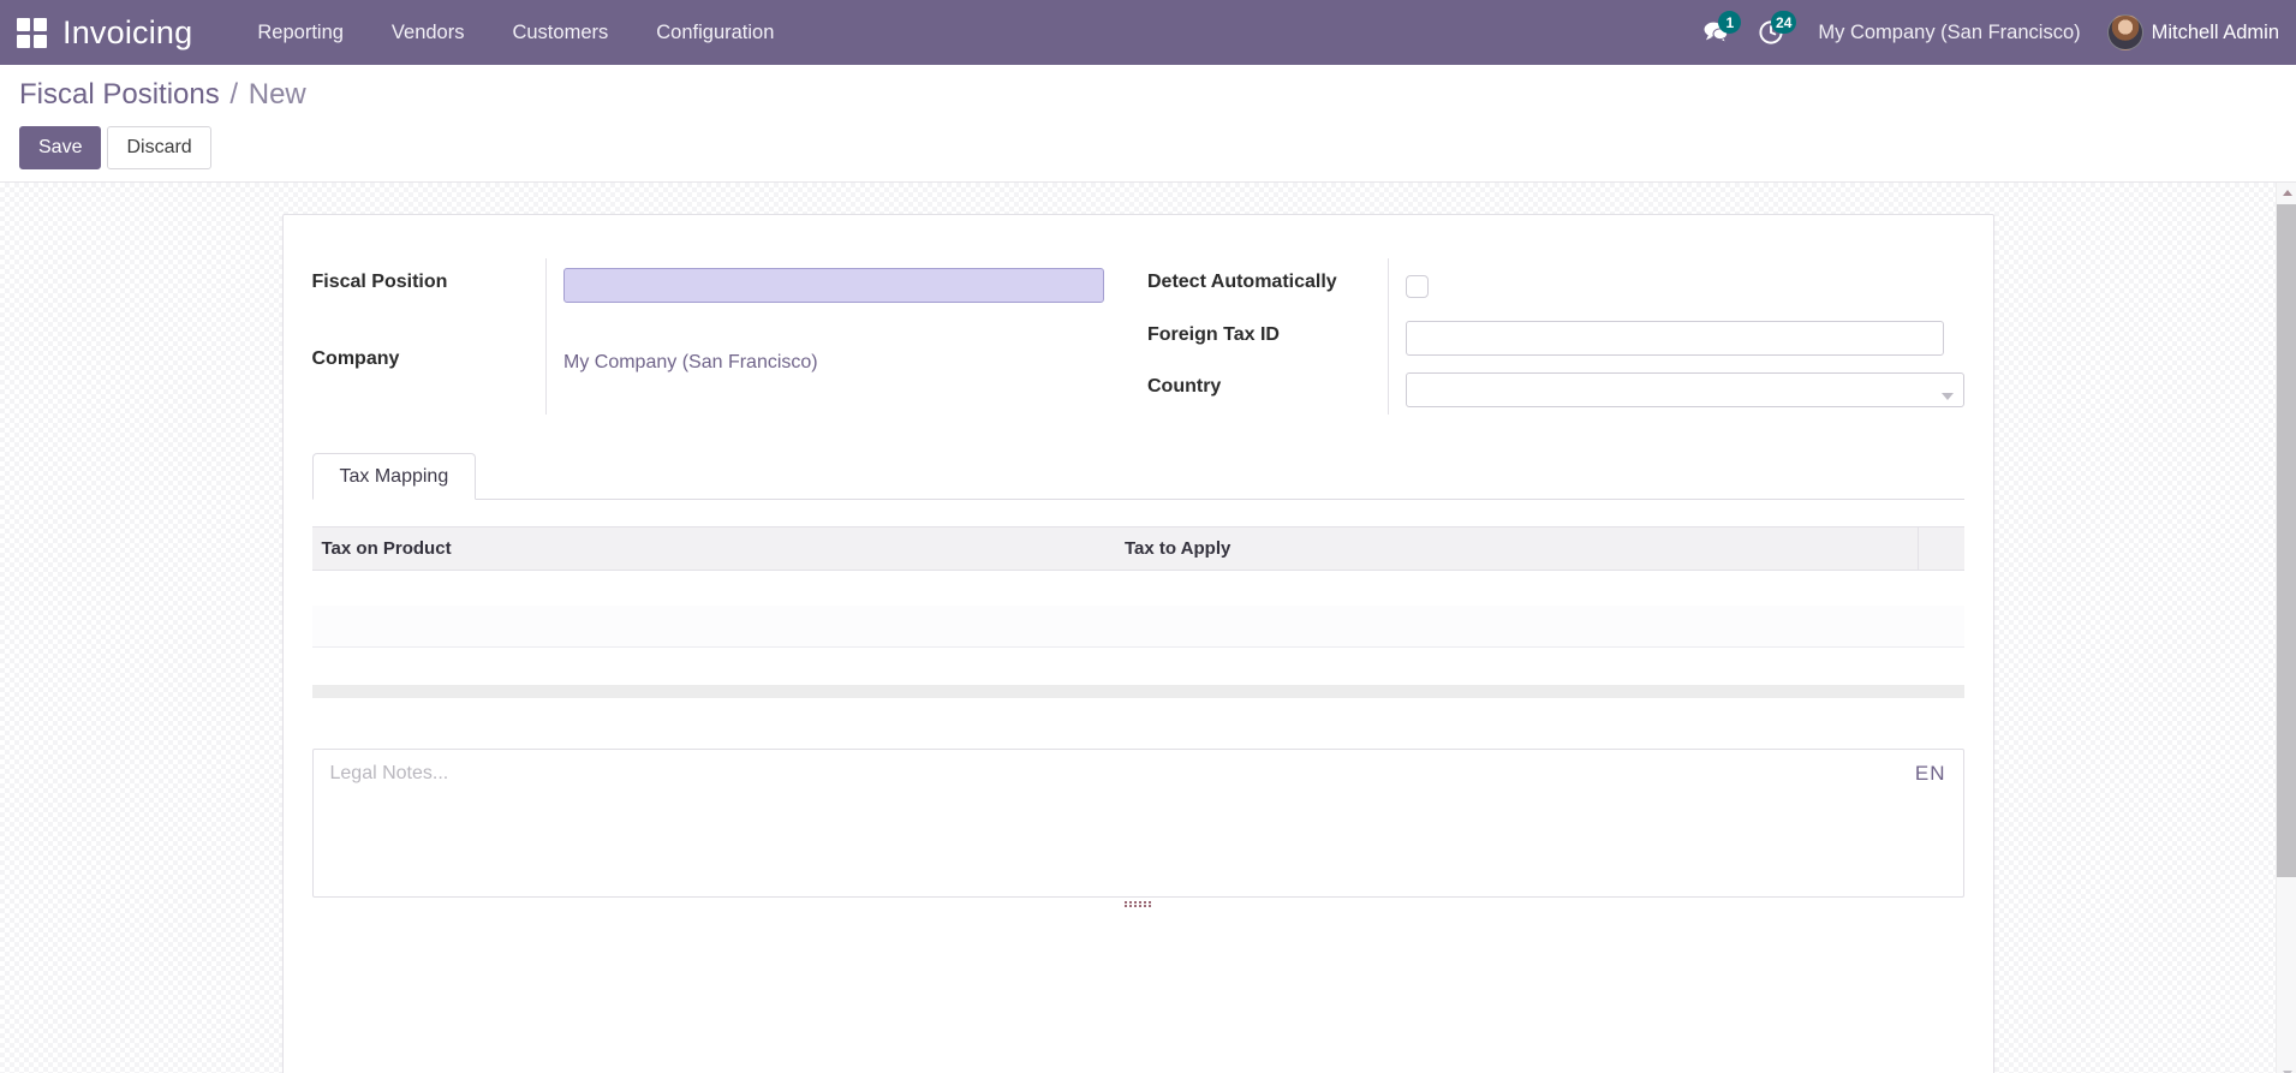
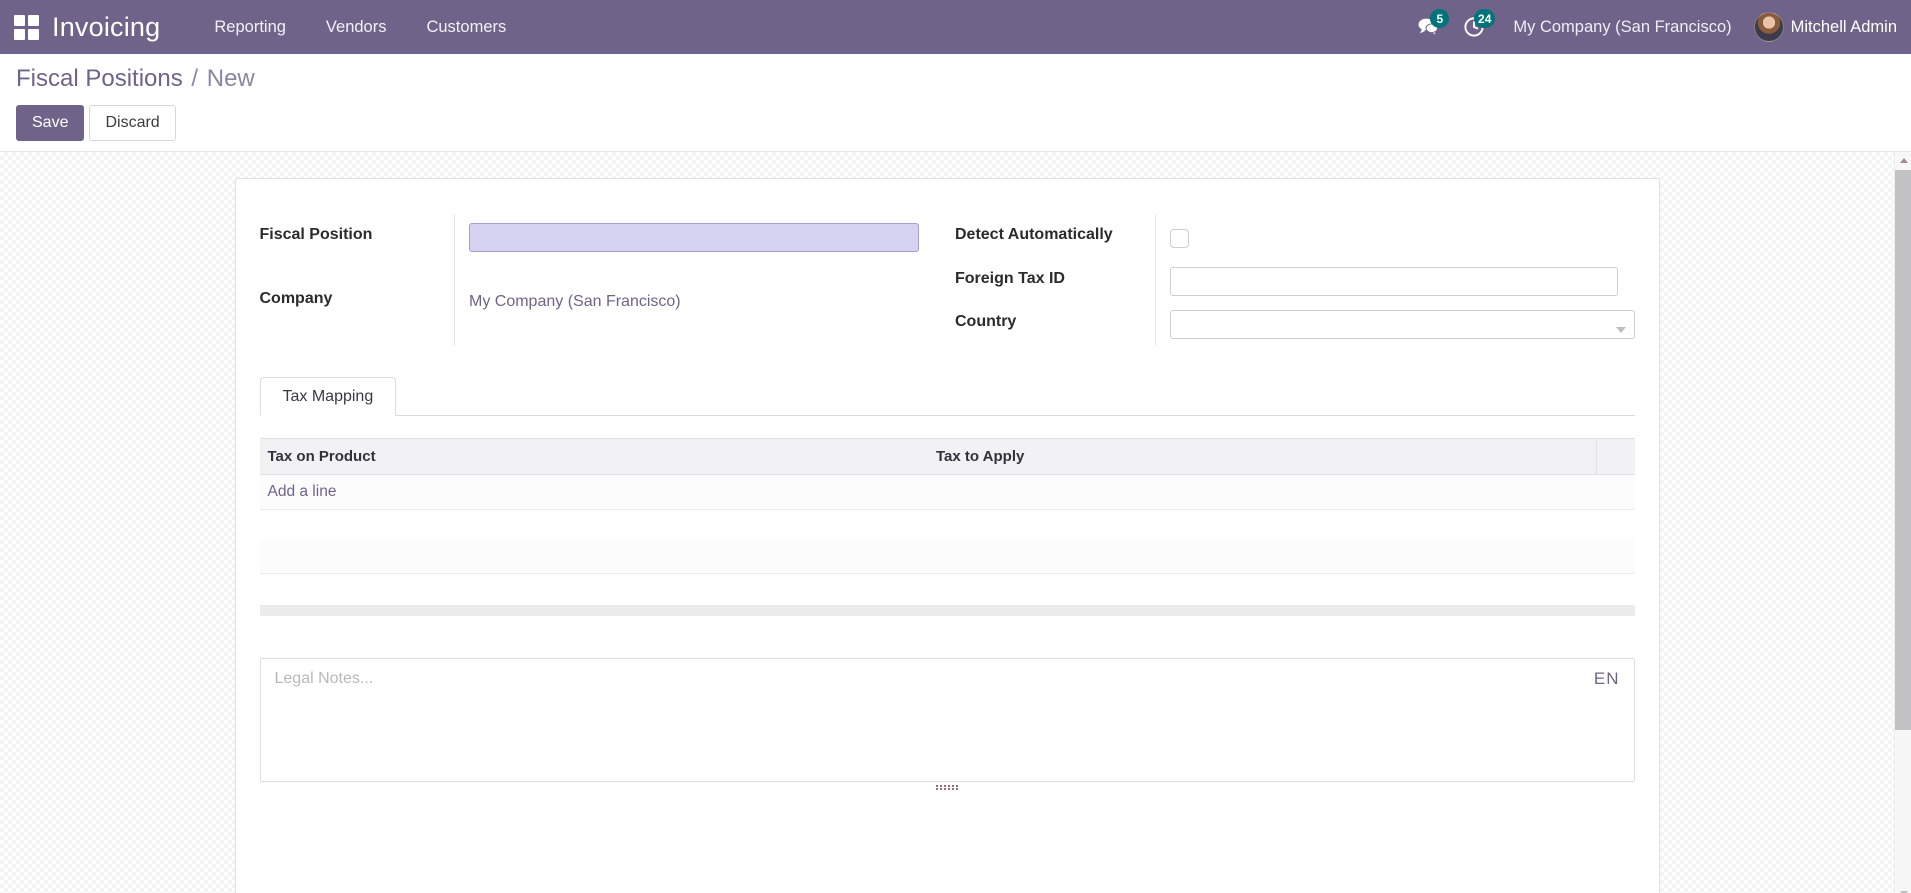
  Invoicing
  Reporting
  Vendors
  Customers
- Configuration
- 1
+ 5
  24
  My Company (San Francisco)
  Mitchell Admin
  Fiscal Positions / New
  Save
  Discard
  Fiscal Position
  Company	My Company (San Francisco)
  Detect Automatically
  Foreign Tax ID
  Country
  Tax Mapping
  Tax on Product	Tax to Apply
+ Add a line
  Legal Notes...
  EN
